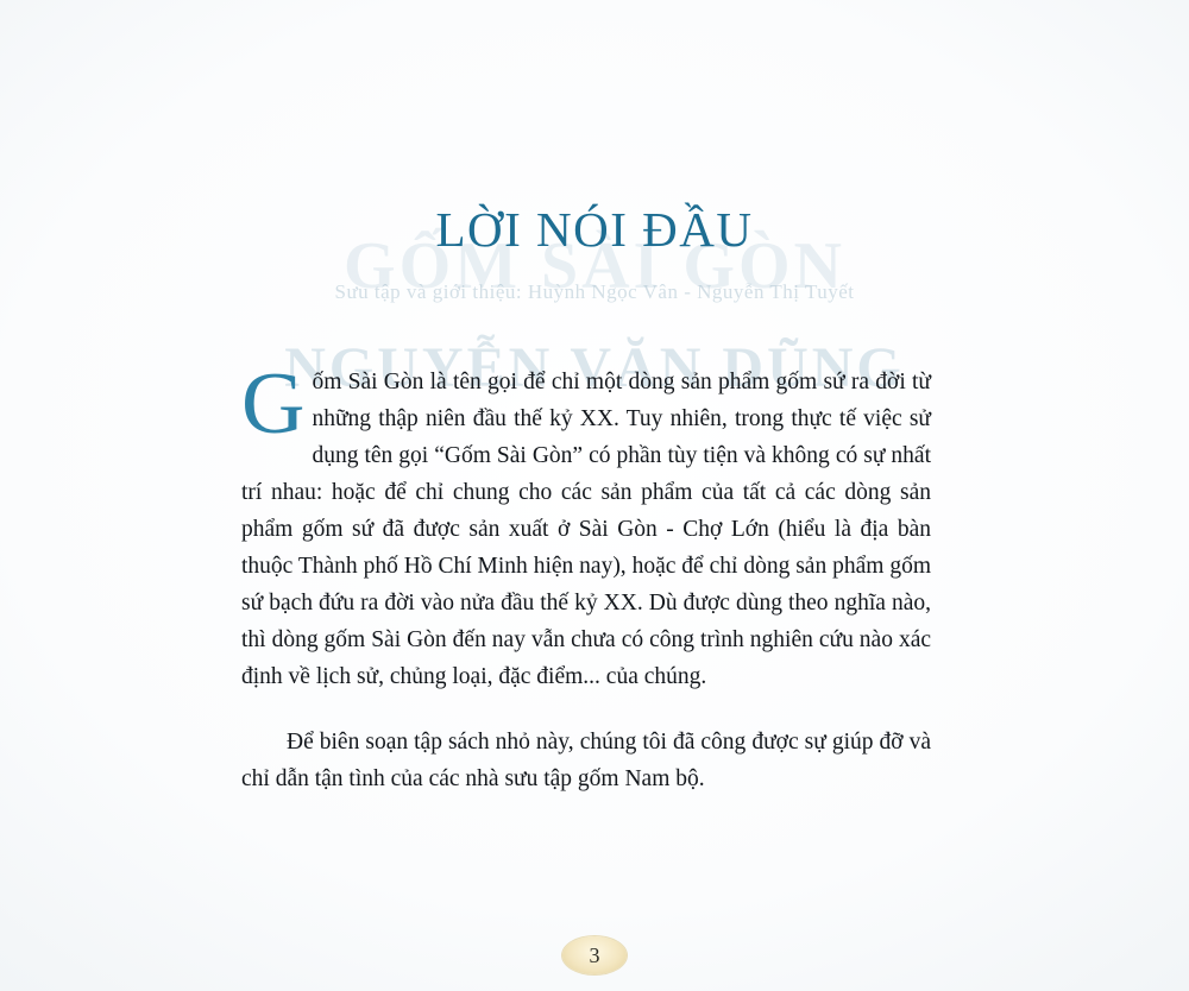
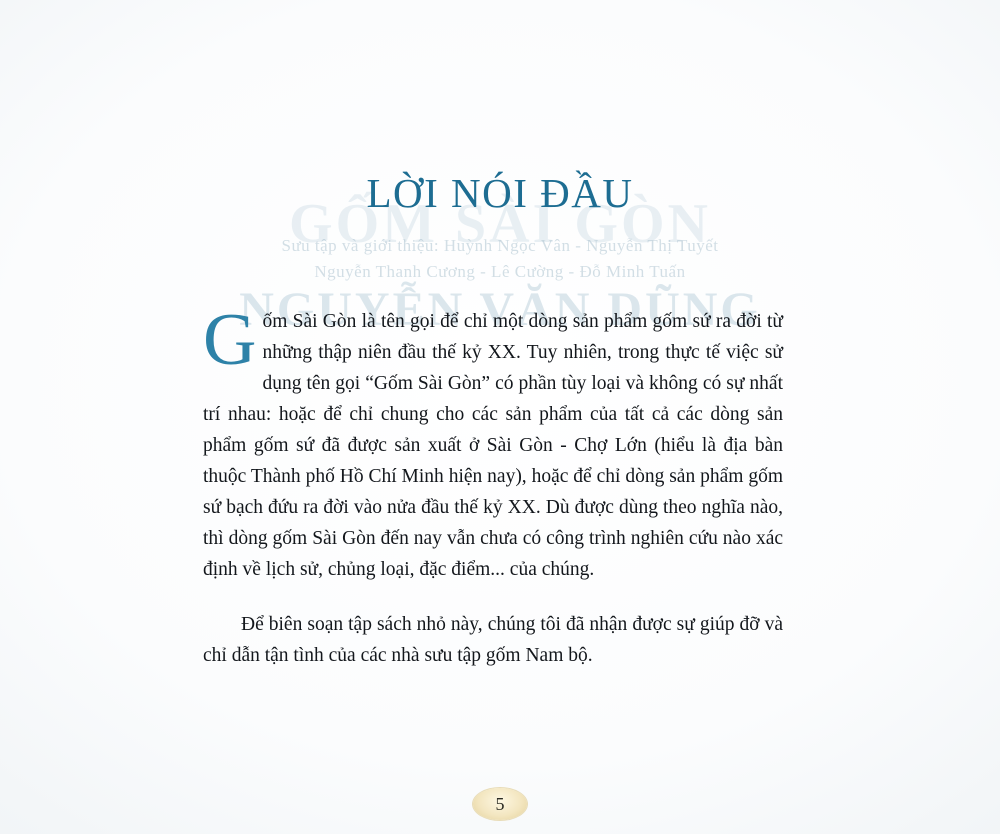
  GỐM SÀI GÒN
  Sưu tập và giới thiệu: Huỳnh Ngọc Vân - Nguyễn Thị Tuyết
+ Nguyễn Thanh Cương - Lê Cường - Đỗ Minh Tuấn
  NGUYỄN VĂN DŨNG
  LỜI NÓI ĐẦU
  G
- ốm Sài Gòn là tên gọi để chỉ một dòng sản phẩm gốm sứ ra đời từ những thập niên đầu thế kỷ XX. Tuy nhiên, trong thực tế việc sử dụng tên gọi “Gốm Sài Gòn” có phần tùy tiện và không có sự nhất trí nhau: hoặc để chỉ chung cho các sản phẩm của tất cả các dòng sản phẩm gốm sứ đã được sản xuất ở Sài Gòn - Chợ Lớn (hiểu là địa bàn thuộc Thành phố Hồ Chí Minh hiện nay), hoặc để chỉ dòng sản phẩm gốm sứ bạch đứu ra đời vào nửa đầu thế kỷ XX. Dù được dùng theo nghĩa nào, thì dòng gốm Sài Gòn đến nay vẫn chưa có công trình nghiên cứu nào xác định về lịch sử, chủng loại, đặc điểm... của chúng.
+ ốm Sài Gòn là tên gọi để chỉ một dòng sản phẩm gốm sứ ra đời từ những thập niên đầu thế kỷ XX. Tuy nhiên, trong thực tế việc sử dụng tên gọi “Gốm Sài Gòn” có phần tùy loại và không có sự nhất trí nhau: hoặc để chỉ chung cho các sản phẩm của tất cả các dòng sản phẩm gốm sứ đã được sản xuất ở Sài Gòn - Chợ Lớn (hiểu là địa bàn thuộc Thành phố Hồ Chí Minh hiện nay), hoặc để chỉ dòng sản phẩm gốm sứ bạch đứu ra đời vào nửa đầu thế kỷ XX. Dù được dùng theo nghĩa nào, thì dòng gốm Sài Gòn đến nay vẫn chưa có công trình nghiên cứu nào xác định về lịch sử, chủng loại, đặc điểm... của chúng.
- Để biên soạn tập sách nhỏ này, chúng tôi đã công được sự giúp đỡ và chỉ dẫn tận tình của các nhà sưu tập gốm Nam bộ.
+ Để biên soạn tập sách nhỏ này, chúng tôi đã nhận được sự giúp đỡ và chỉ dẫn tận tình của các nhà sưu tập gốm Nam bộ.
- 3
+ 5
